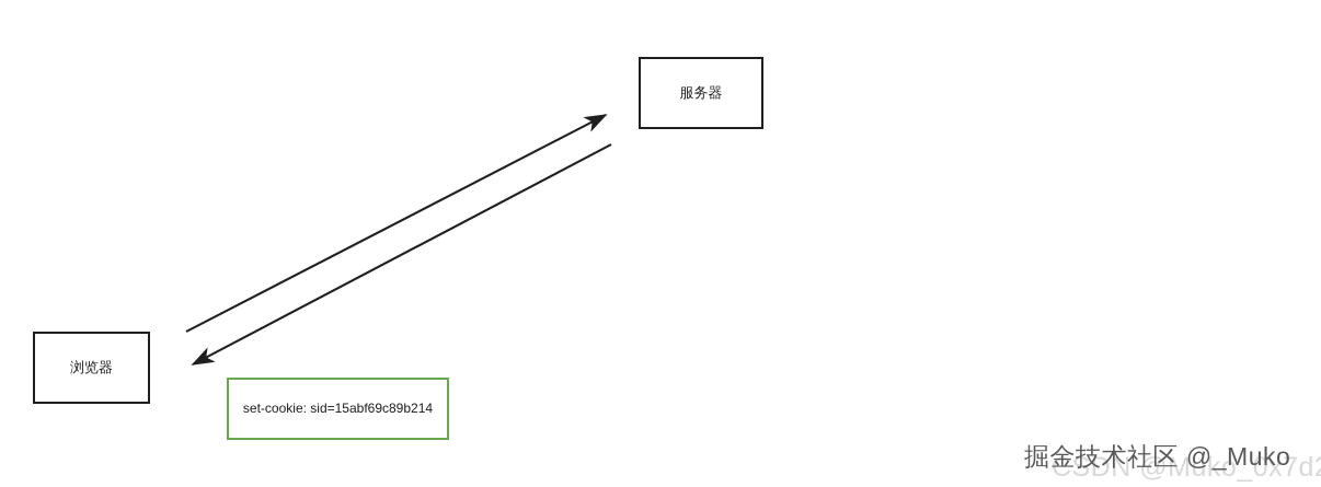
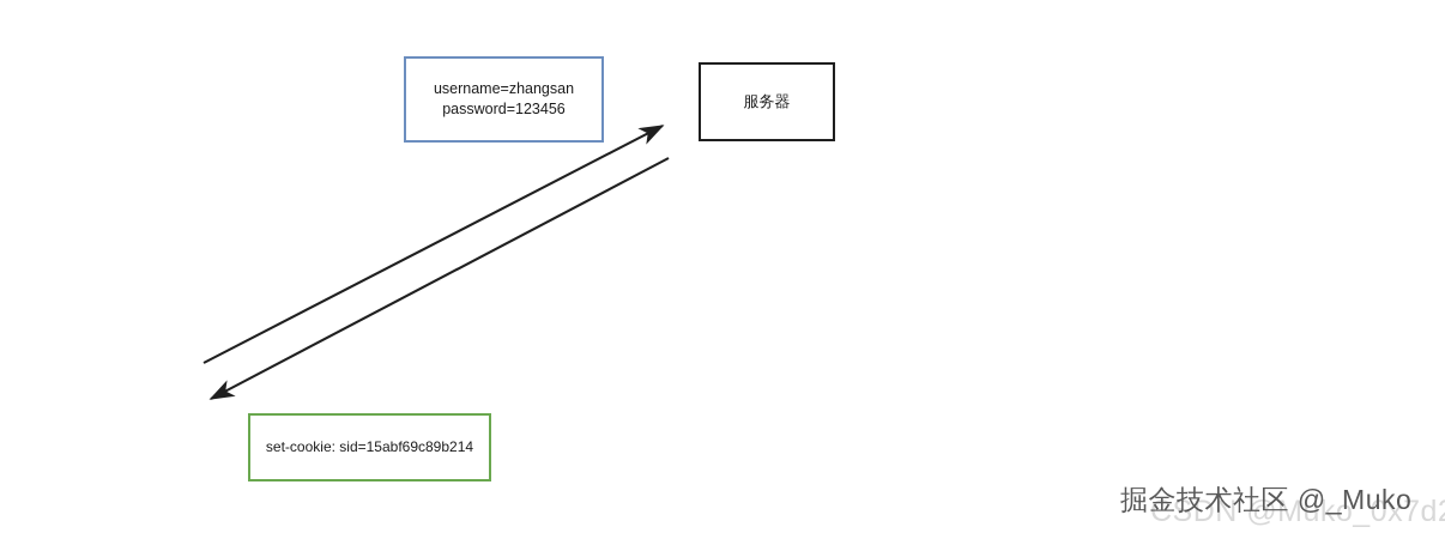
- 浏览器
  服务器
+ username=zhangsan
+ password=123456
  set-cookie: sid=15abf69c89b214
  CSDN @Muko_0x7d
  掘金技术社区 @_Muko
